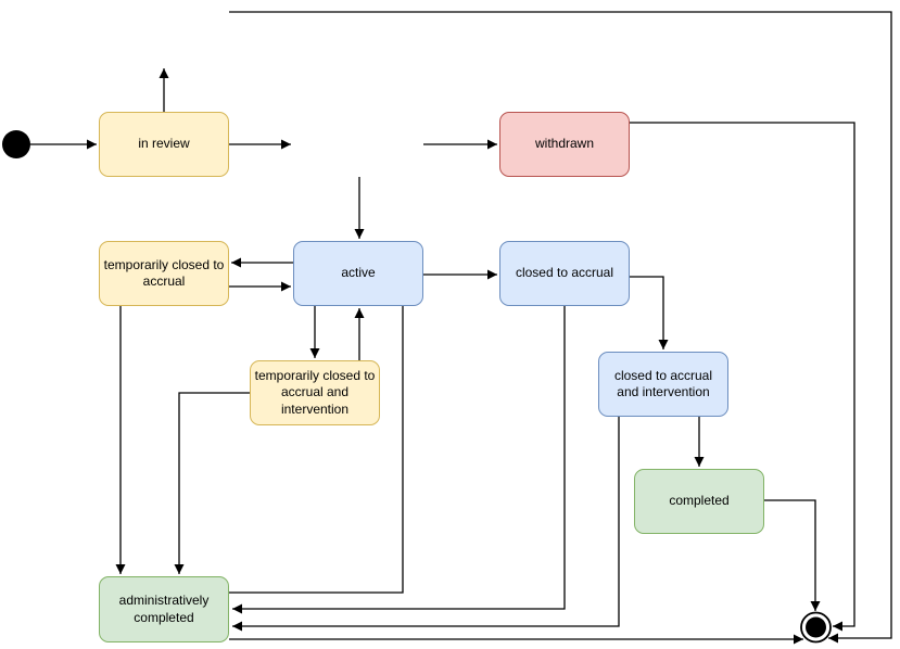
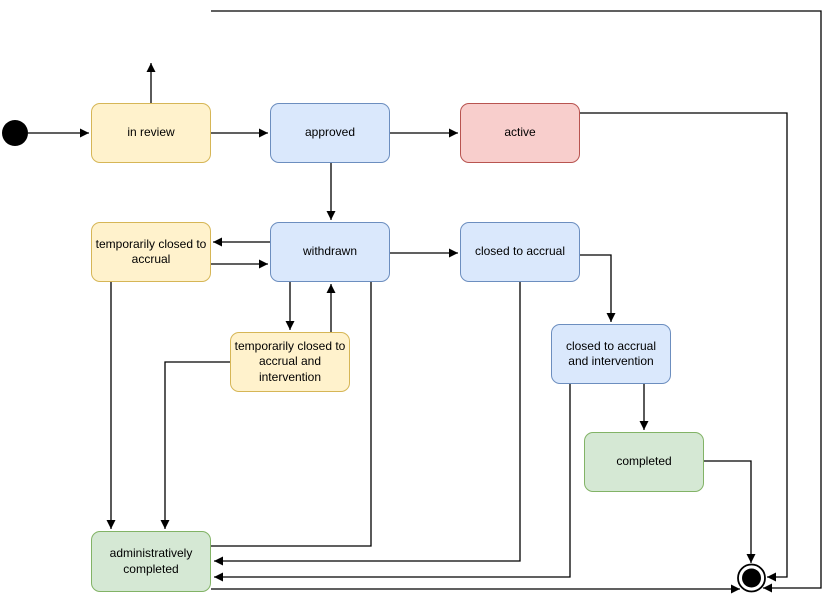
  in review
+ approved
- withdrawn
+ active
  temporarily closed to
  accrual
- active
+ withdrawn
  closed to accrual
  temporarily closed to
  accrual and
  intervention
  closed to accrual
  and intervention
  completed
  administratively
  completed
